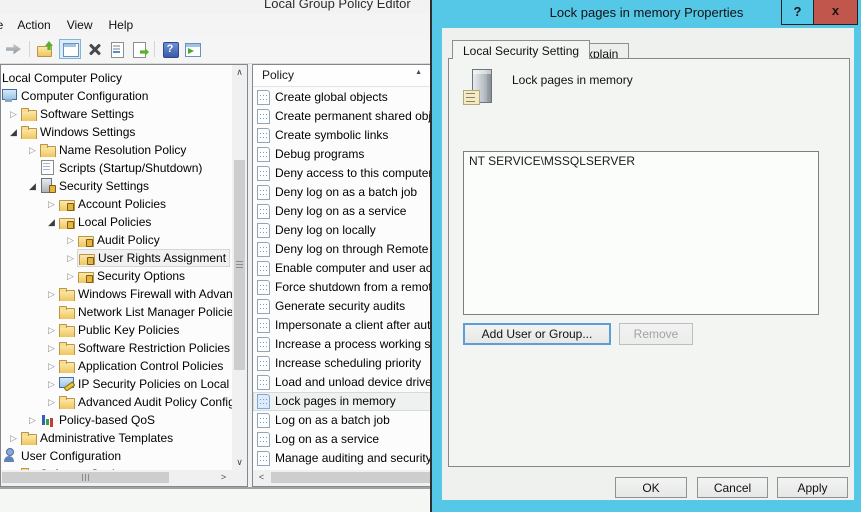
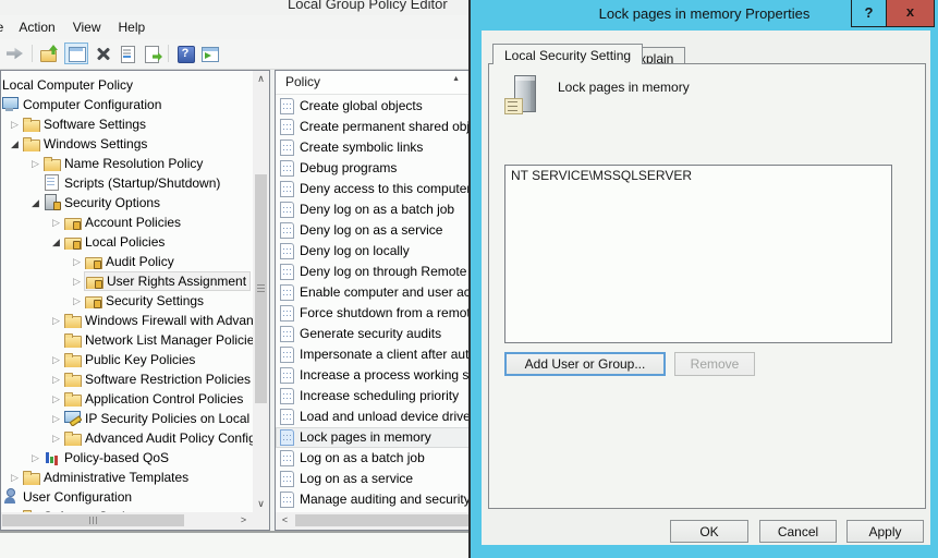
  Local Group Policy Editor
  e Action View Help
  Local Computer Policy
  Computer Configuration
  ▷ Software Settings
  ◢ Windows Settings
  ▷ Name Resolution Policy
  Scripts (Startup/Shutdown)
- ◢ Security Settings
+ ◢ Security Options
  ▷ Account Policies
  ◢ Local Policies
  ▷ Audit Policy
  ▷ User Rights Assignment
- ▷ Security Options
+ ▷ Security Settings
  Network List Manager Policie
  ▷ Public Key Policies
  ▷ Software Restriction Policies
  ▷ Application Control Policies
  ▷ IP Security Policies on Local
  ▷ Advanced Audit Policy Confi
  ▷ Policy-based QoS
  ▷ Administrative Templates
  User Configuration
  ∧
  ∨
  >
  Policy
  Create global objects
  Create permanent shared ob
  Create symbolic links
  Debug programs
  Deny log on as a batch job
  Deny log on as a service
  Deny log on locally
  Force shutdown from a remo
  Generate security audits
  Impersonate a client after aut
  Increase a process working s
  Increase scheduling priority
  Load and unload device drive
  Lock pages in memory
  Log on as a batch job
  Log on as a service
  Manage auditing and security
  <
  Lock pages in memory Properties
  ?
  x
  Local Security Setting
  plain
  Lock pages in memory
  NT SERVICE\MSSQLSERVER
  Add User or Group...
  Remove
  OK
  Cancel
  Apply
